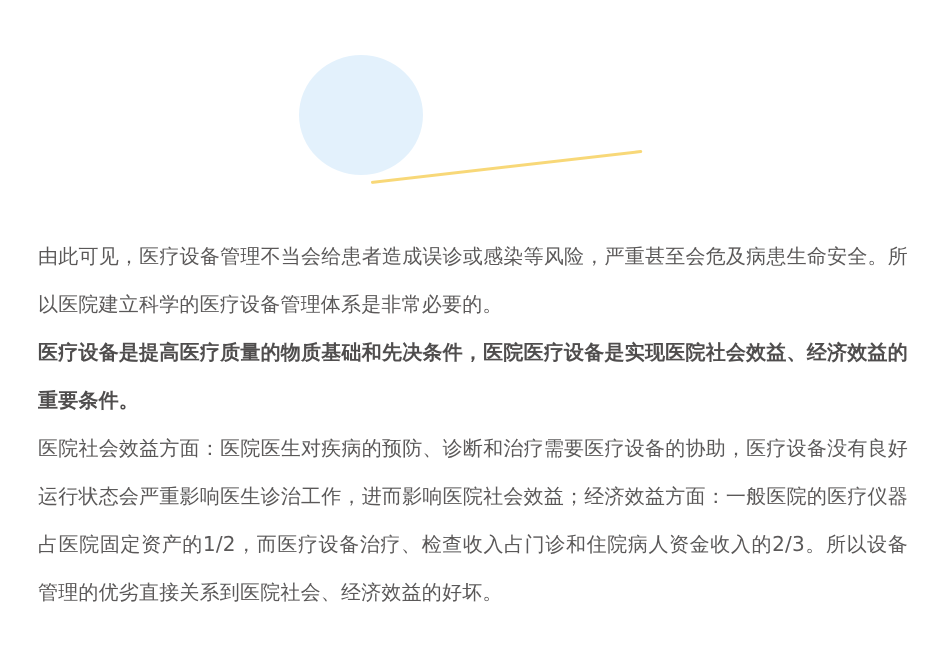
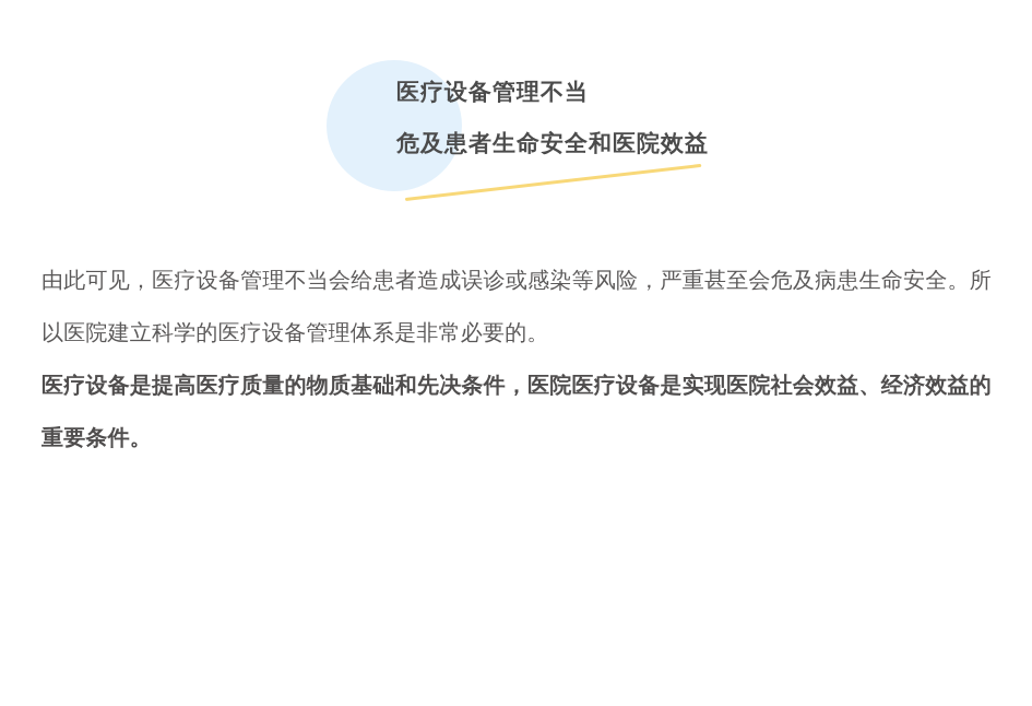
+ 医疗设备管理不当
+ 危及患者生命安全和医院效益
  由此可见，医疗设备管理不当会给患者造成误诊或感染等风险，严重甚至会危及病患生命安全。所以医院建立科学的医疗设备管理体系是非常必要的。
  医疗设备是提高医疗质量的物质基础和先决条件，医院医疗设备是实现医院社会效益、经济效益的重要条件。
- 医院社会效益方面：医院医生对疾病的预防、诊断和治疗需要医疗设备的协助，医疗设备没有良好运行状态会严重影响医生诊治工作，进而影响医院社会效益；经济效益方面：一般医院的医疗仪器占医院固定资产的1/2，而医疗设备治疗、检查收入占门诊和住院病人资金收入的2/3。所以设备管理的优劣直接关系到医院社会、经济效益的好坏。
